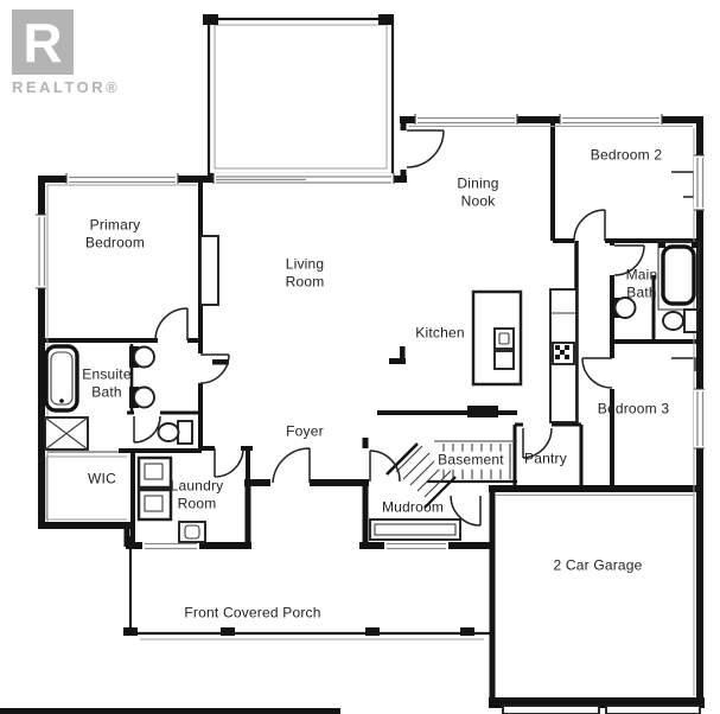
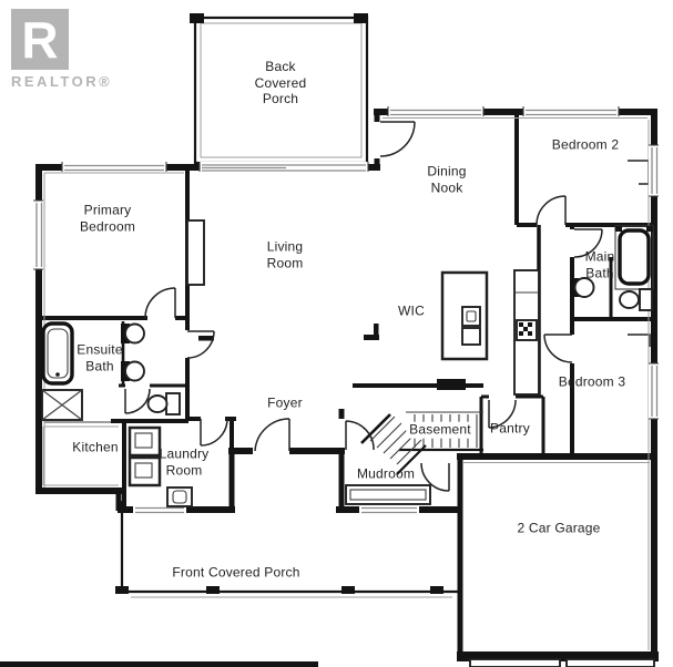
  R
  REALTOR®
+ Back
+ Covered
+ Porch
  Dining
  Nook
  Bedroom 2
  Primary
  Bedroom
  Living
  Room
  Main
  Bath
- Kitchen
+ WIC
  Ensuite
  Bath
  Bedroom 3
  Foyer
- WIC
+ Kitchen
  Basement
  Pantry
  Laundry
  Room
  Mudroom
  2 Car Garage
  Front Covered Porch
